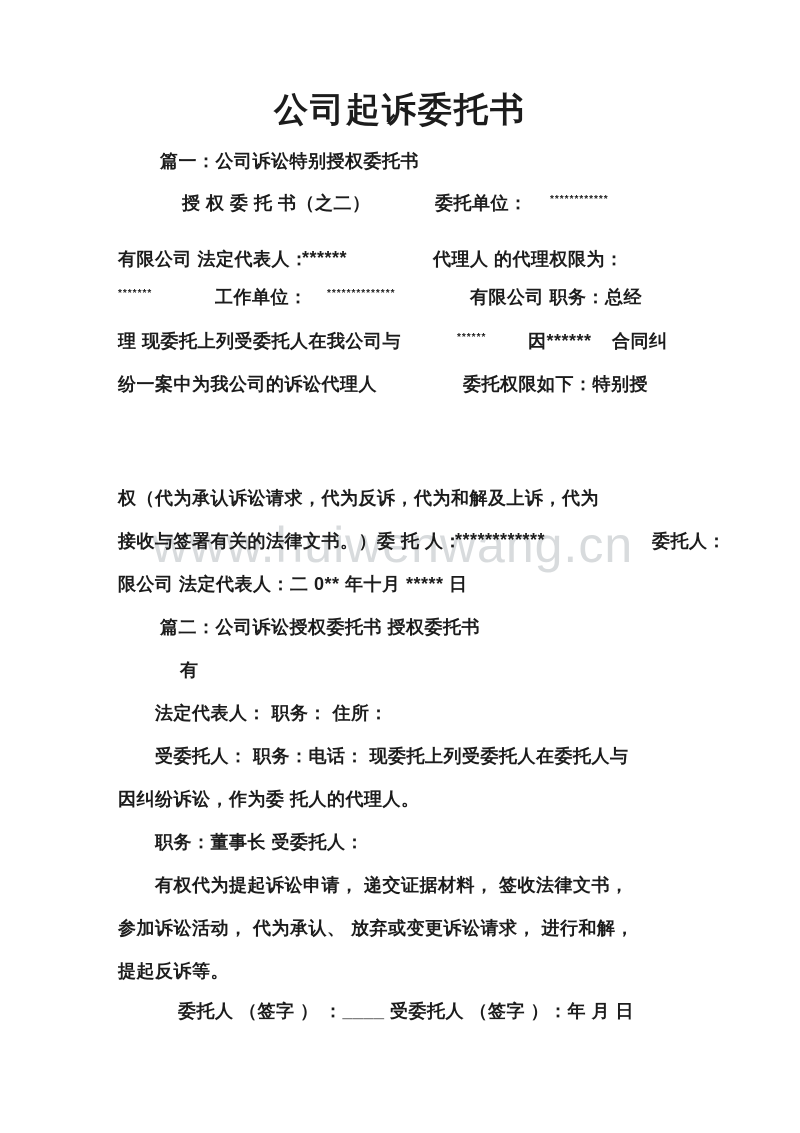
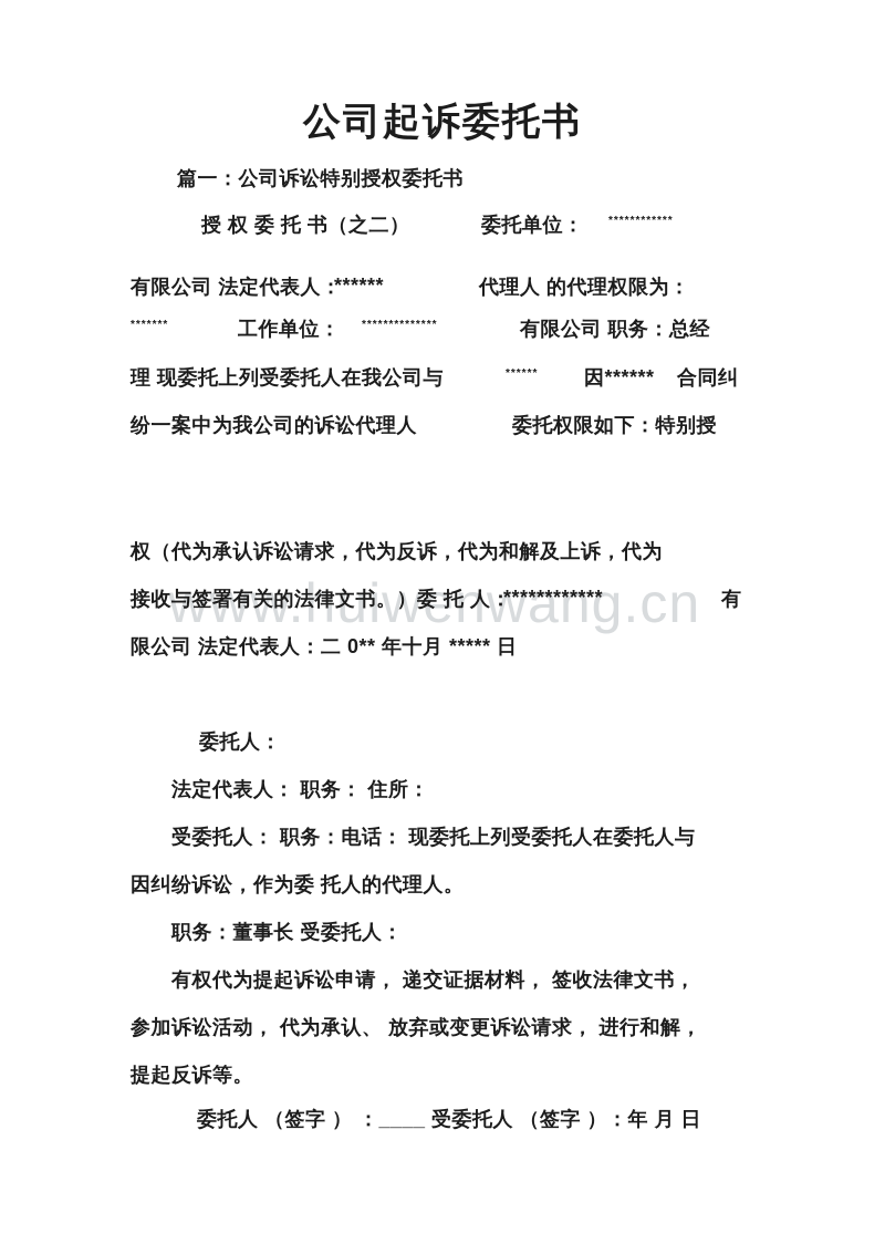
  www.huiwenwang.cn
  公司起诉委托书
  篇一：公司诉讼特别授权委托书
  授 权 委 托 书（之二）
  委托单位：
  ************
  有限公司 法定代表人：
  ******
  代理人 的代理权限为：
  *******
  工作单位：
  **************
  有限公司 职务：总经
  理 现委托上列受委托人在我公司与
  ******
  因******
  合同纠
  纷一案中为我公司的诉讼代理人
  委托权限如下：特别授
  权（代为承认诉讼请求，代为反诉，代为和解及上诉，代为
  接收与签署有关的法律文书。）委 托 人：
  ************
- 委托人：
+ 有
  限公司 法定代表人：二 0** 年十月 ***** 日
- 篇二：公司诉讼授权委托书 授权委托书
- 有
+ 委托人：
  法定代表人： 职务： 住所：
  受委托人： 职务：电话： 现委托上列受委托人在委托人与
  因纠纷诉讼，作为委 托人的代理人。
  职务：董事长 受委托人：
  有权代为提起诉讼申请， 递交证据材料， 签收法律文书，
  参加诉讼活动， 代为承认、 放弃或变更诉讼请求， 进行和解，
  提起反诉等。
  委托人 （签字 ） ：____ 受委托人 （签字 ）：年 月 日
